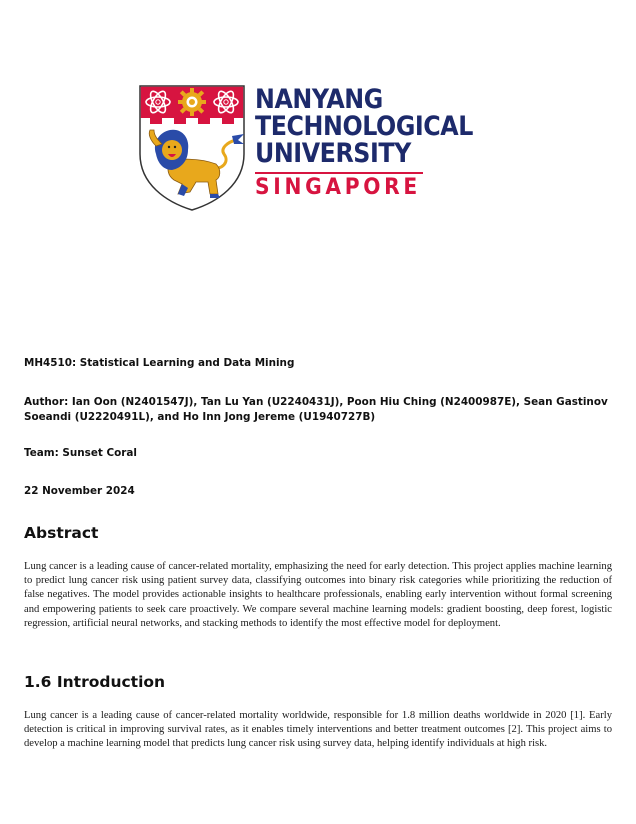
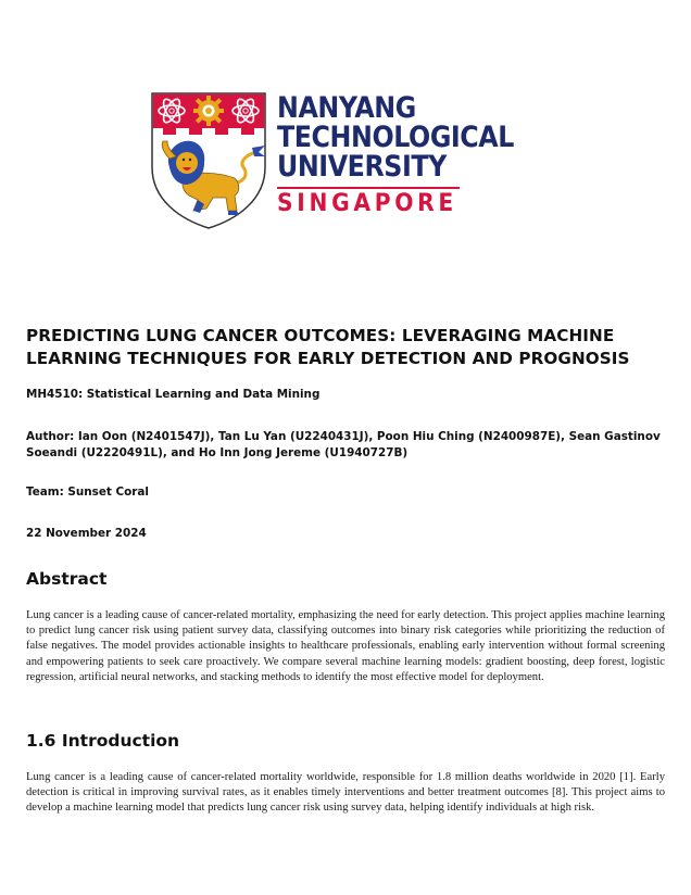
  NANYANG
  TECHNOLOGICAL
  UNIVERSITY
  SINGAPORE
+ PREDICTING LUNG CANCER OUTCOMES: LEVERAGING MACHINE LEARNING TECHNIQUES FOR EARLY DETECTION AND PROGNOSIS
  MH4510: Statistical Learning and Data Mining
  Author: Ian Oon (N2401547J), Tan Lu Yan (U2240431J), Poon Hiu Ching (N2400987E), Sean Gastinov Soeandi (U2220491L), and Ho Inn Jong Jereme (U1940727B)
  Team: Sunset Coral
  22 November 2024
  Abstract
  Lung cancer is a leading cause of cancer-related mortality, emphasizing the need for early detection. This project applies machine learning to predict lung cancer risk using patient survey data, classifying outcomes into binary risk categories while prioritizing the reduction of false negatives. The model provides actionable insights to healthcare professionals, enabling early intervention without formal screening and empowering patients to seek care proactively. We compare several machine learning models: gradient boosting, deep forest, logistic regression, artificial neural networks, and stacking methods to identify the most effective model for deployment.
  1.6 Introduction
- Lung cancer is a leading cause of cancer-related mortality worldwide, responsible for 1.8 million deaths worldwide in 2020 [1]. Early detection is critical in improving survival rates, as it enables timely interventions and better treatment outcomes [2]. This project aims to develop a machine learning model that predicts lung cancer risk using survey data, helping identify individuals at high risk.
+ Lung cancer is a leading cause of cancer-related mortality worldwide, responsible for 1.8 million deaths worldwide in 2020 [1]. Early detection is critical in improving survival rates, as it enables timely interventions and better treatment outcomes [8]. This project aims to develop a machine learning model that predicts lung cancer risk using survey data, helping identify individuals at high risk.
